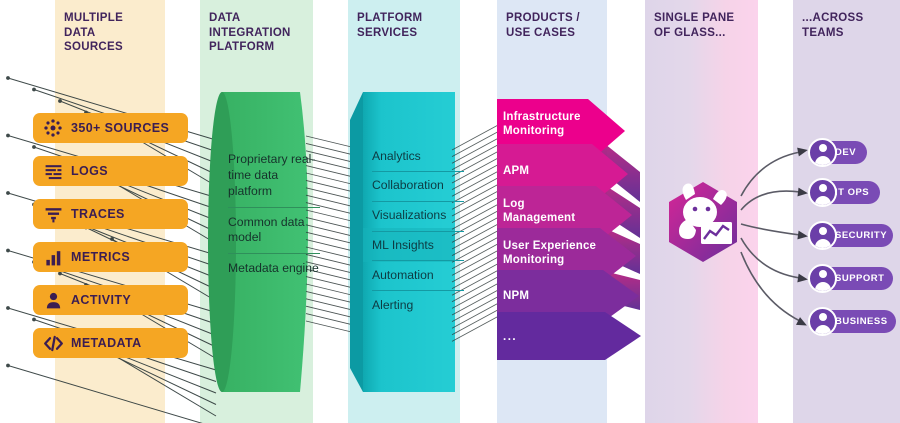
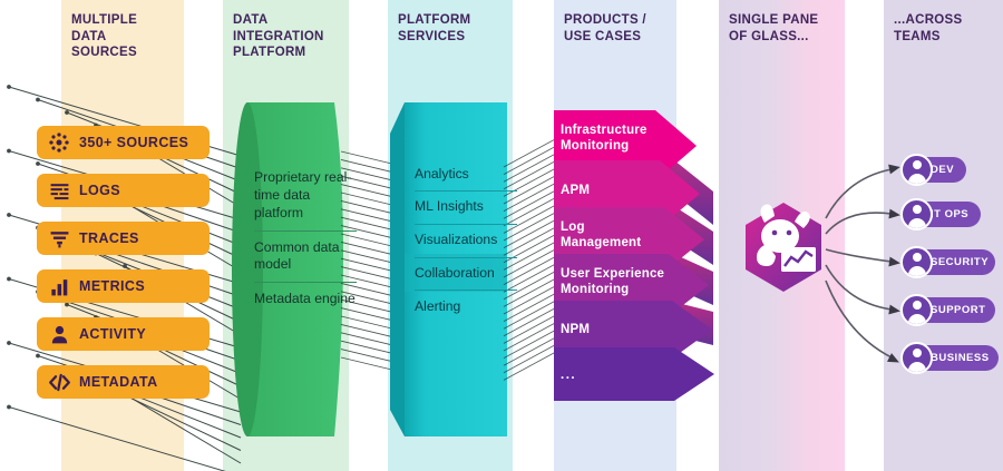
  MULTIPLE
  DATA
  SOURCES
  DATA
  INTEGRATION
  PLATFORM
  PLATFORM
  SERVICES
  PRODUCTS /
  USE CASES
  SINGLE PANE
  OF GLASS...
  ...ACROSS
  TEAMS
  350+ SOURCES
  LOGS
  TRACES
  METRICS
  ACTIVITY
  METADATA
  Proprietary real-time data platform
  Common data model
  Metadata engine
  Analytics
- Collaboration
+ ML Insights
  Visualizations
- ML Insights
+ Collaboration
- Automation
  Alerting
  Infrastructure Monitoring
  APM
  Log Management
  User Experience Monitoring
  NPM
  ...
  DEV
  T OPS
  SECURITY
  SUPPORT
  BUSINESS
